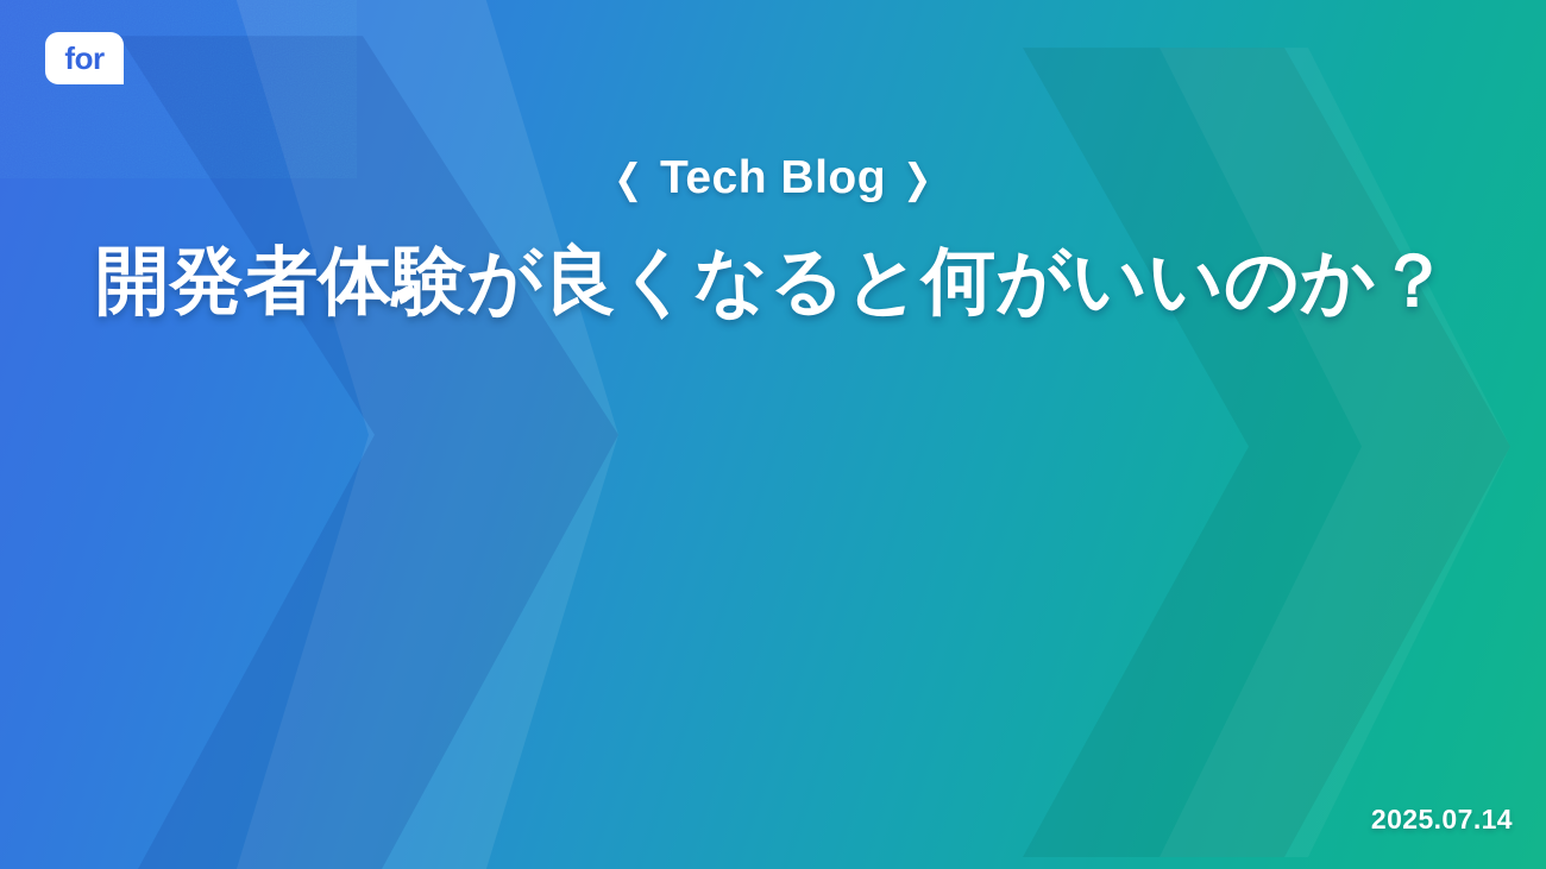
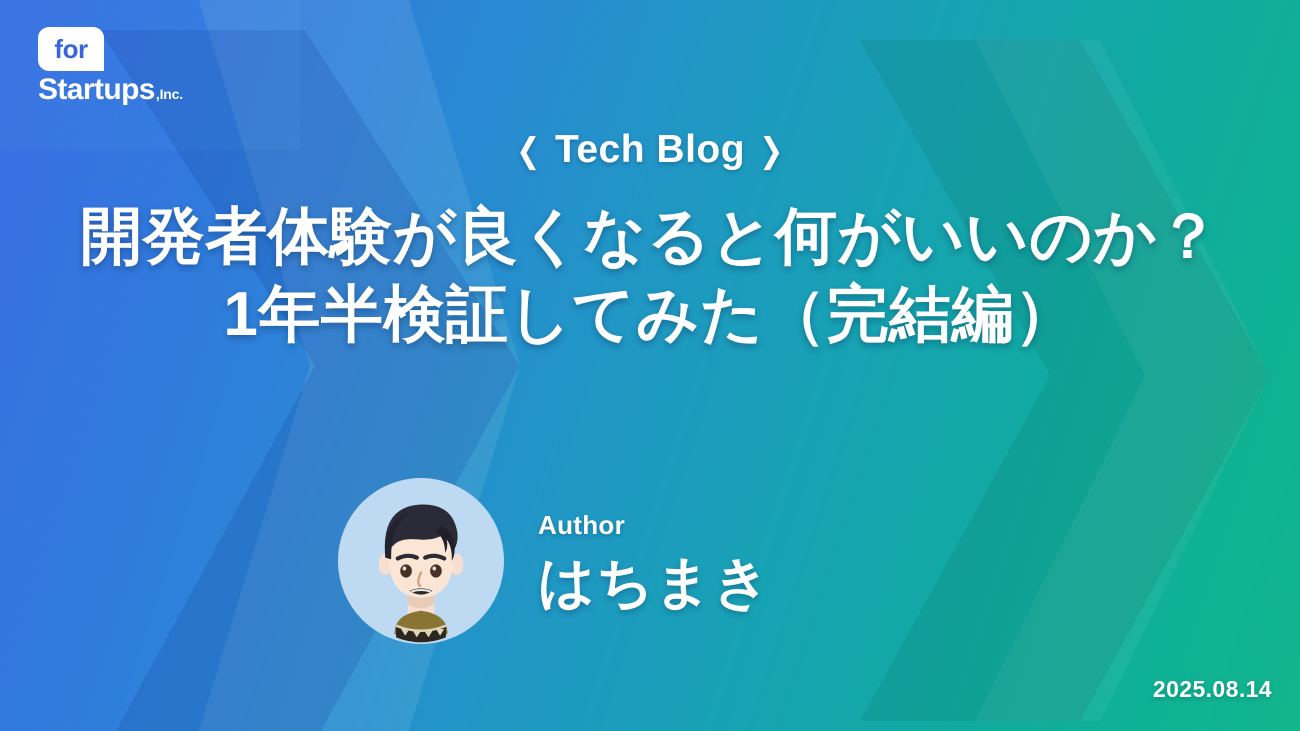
  for
+ Startups
+ ,Inc.
  ❮ Tech Blog ❯
  開発者体験が良くなると何がいいのか？
+ 1年半検証してみた（完結編）
+ Author
+ はちまき
- 2025.07.14
+ 2025.08.14
